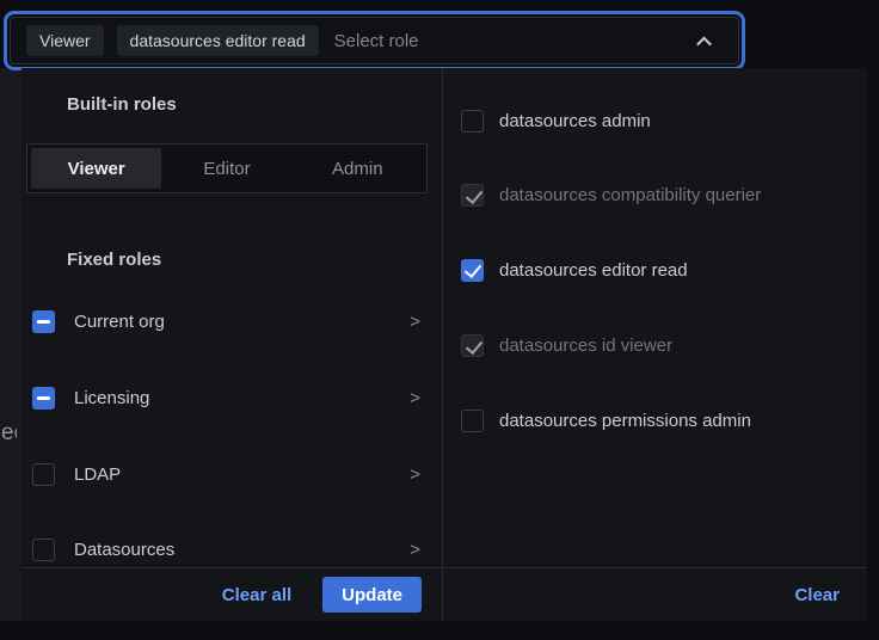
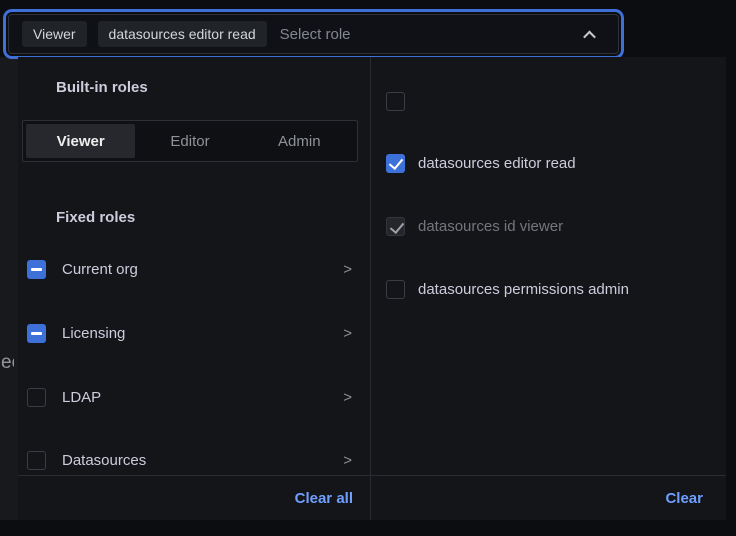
  Viewer
  datasources editor read
  Select role
  Built-in roles
  Viewer
  Editor
  Admin
  Fixed roles
  Current org
  >
  Licensing
  >
  LDAP
  >
  Datasources
  >
  Clear all
- Update
- datasources admin
- datasources compatibility querier
  datasources editor read
  datasources id viewer
  datasources permissions admin
  Clear
